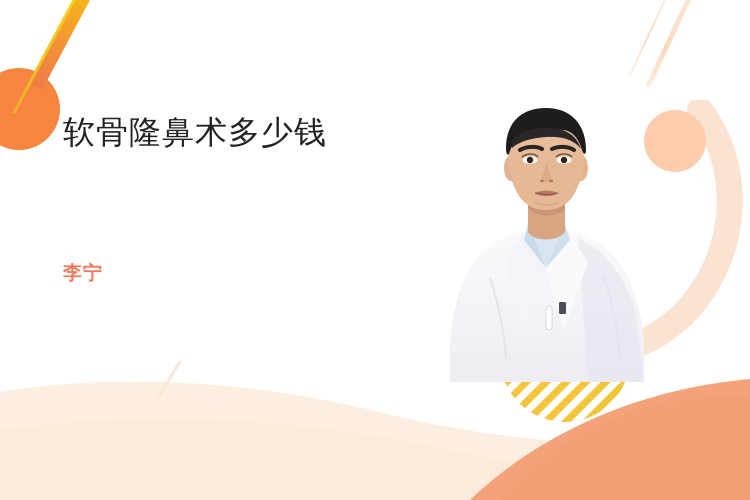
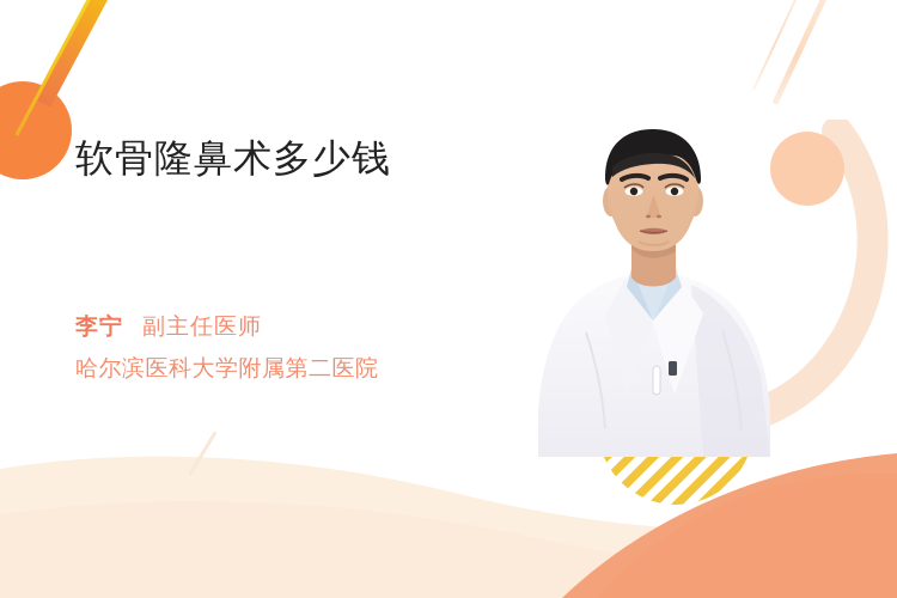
  软骨隆鼻术多少钱
  李宁
+ 副主任医师
+ 哈尔滨医科大学附属第二医院
